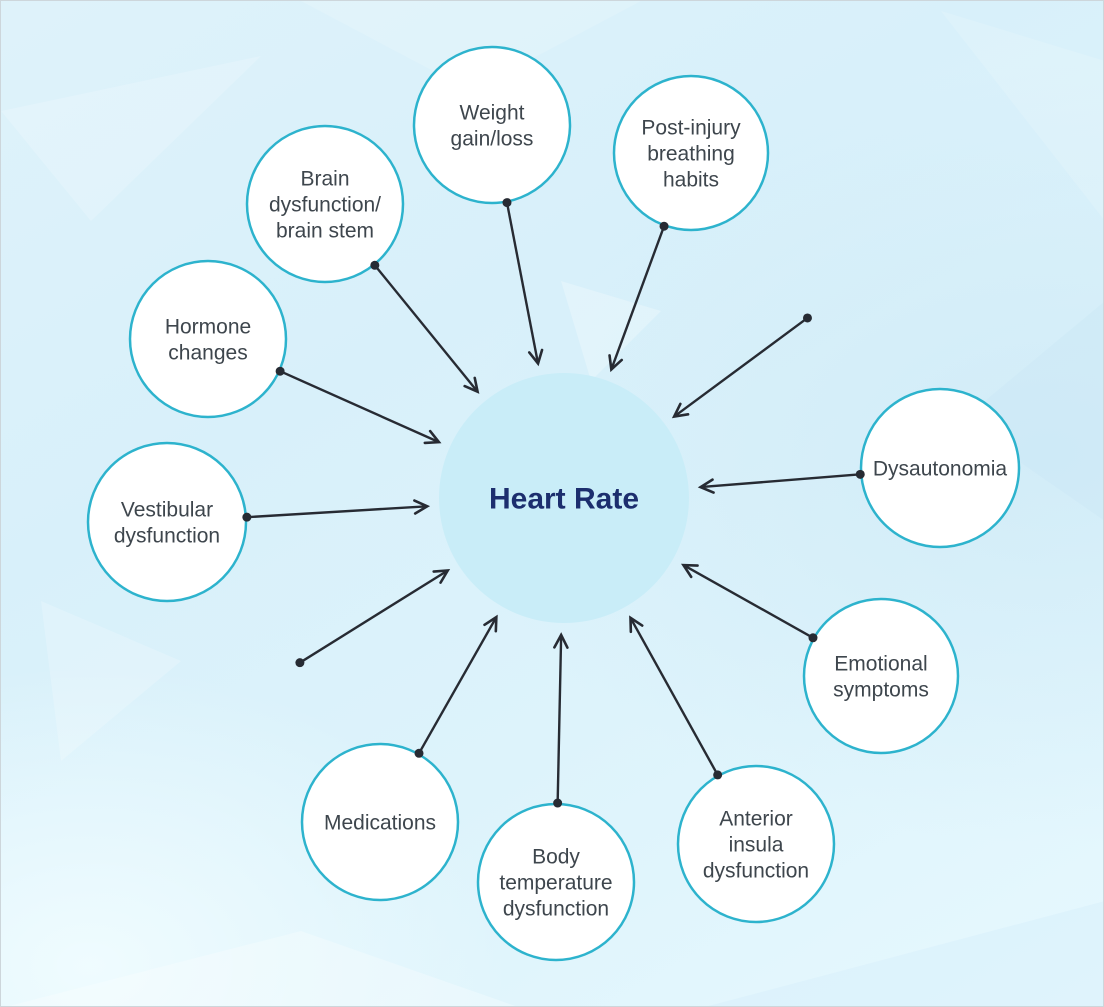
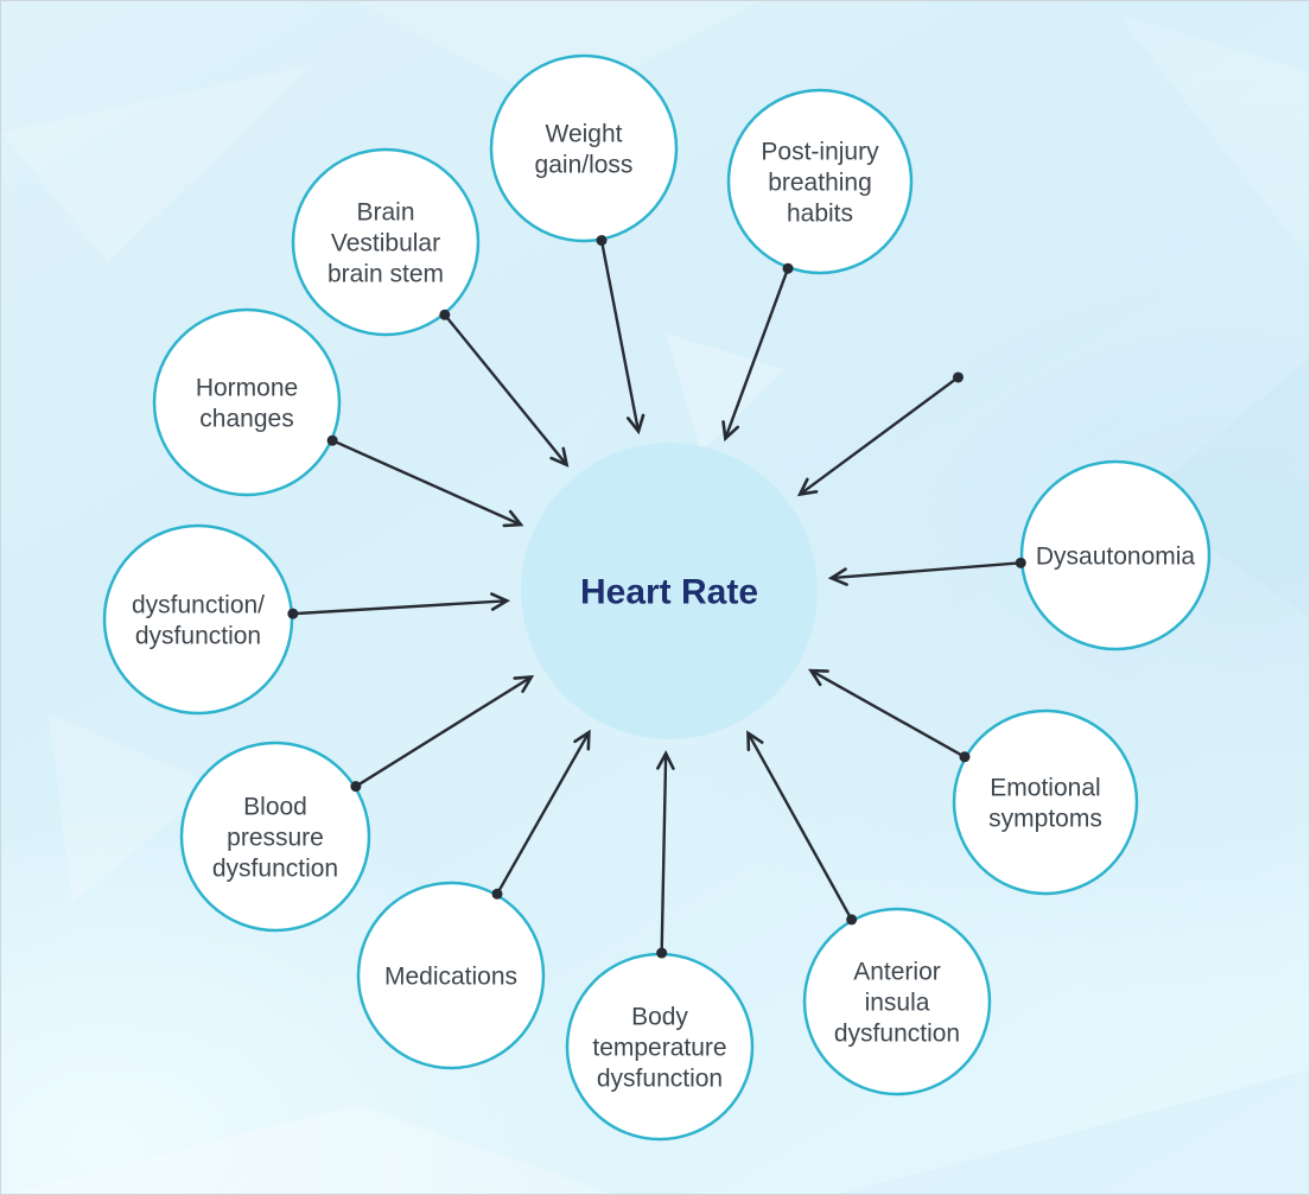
  Weight gain/loss
  Post-injury breathing habits
  Dysautonomia
  Emotional symptoms
  Anterior insula dysfunction
  Body temperature dysfunction
  Medications
+ Blood pressure dysfunction
- Vestibular dysfunction
+ dysfunction/ dysfunction
  Hormone changes
- Brain dysfunction/ brain stem
+ Brain Vestibular brain stem
  Heart Rate
